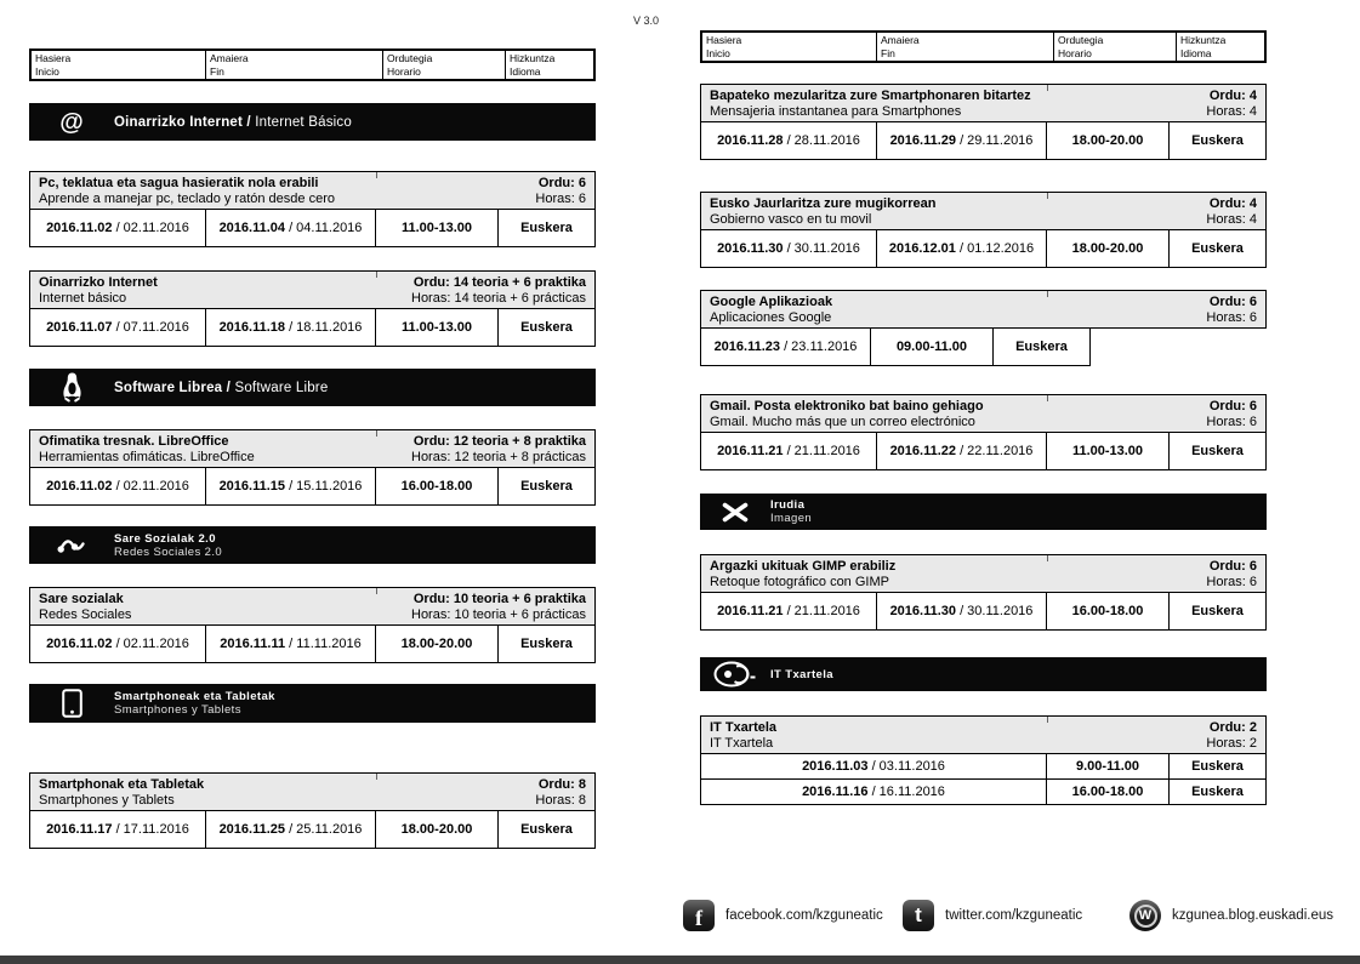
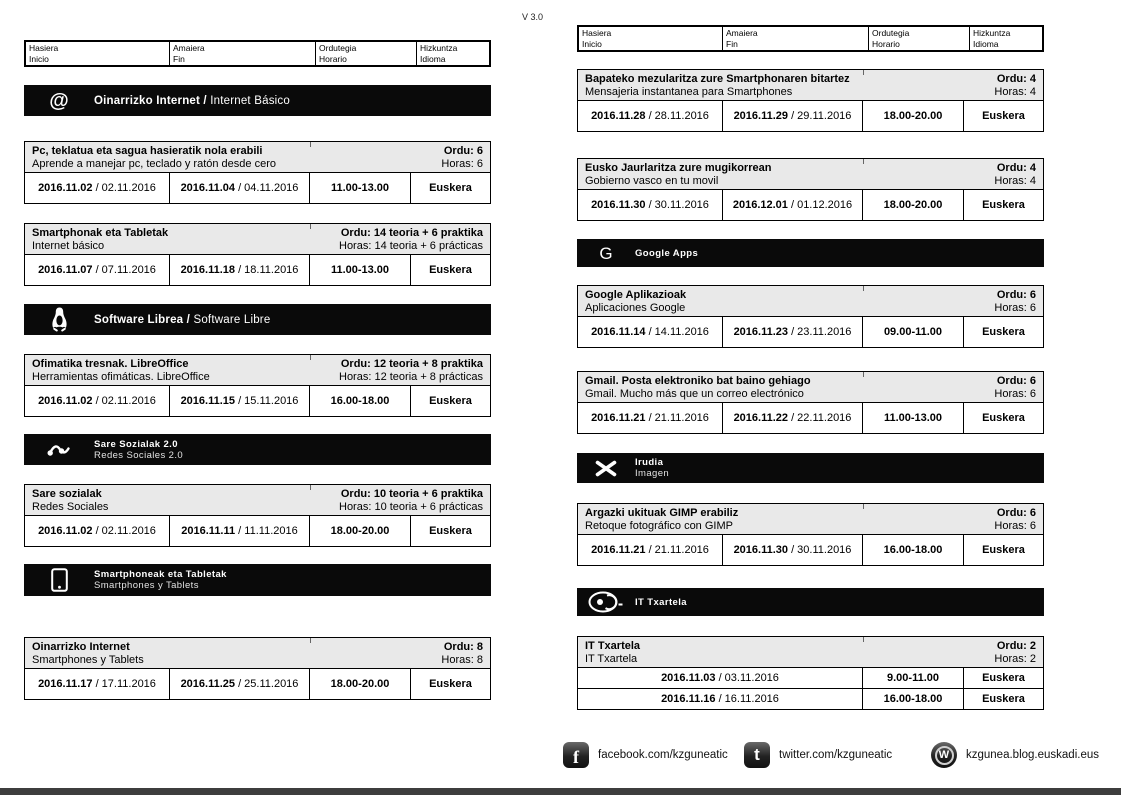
  V 3.0
  Hasiera
  Inicio
  Amaiera
  Fin
  Ordutegia
  Horario
  Hizkuntza
  Idioma
  @
  Oinarrizko Internet / Internet Básico
  Pc, teklatua eta sagua hasieratik nola erabili
  Aprende a manejar pc, teclado y ratón desde cero
  Ordu: 6
  Horas: 6
  2016.11.02
  / 02.11.2016
  2016.11.04
  / 04.11.2016
  11.00-13.00
  Euskera
- Oinarrizko Internet
+ Smartphonak eta Tabletak
  Internet básico
  Ordu: 14 teoria + 6 praktika
  Horas: 14 teoria + 6 prácticas
  2016.11.07
  / 07.11.2016
  2016.11.18
  / 18.11.2016
  11.00-13.00
  Euskera
  Software Librea / Software Libre
  Ofimatika tresnak. LibreOffice
  Herramientas ofimáticas. LibreOffice
  Ordu: 12 teoria + 8 praktika
  Horas: 12 teoria + 8 prácticas
  2016.11.02
  / 02.11.2016
  2016.11.15
  / 15.11.2016
  16.00-18.00
  Euskera
  Sare Sozialak 2.0
  Redes Sociales 2.0
  Sare sozialak
  Redes Sociales
  Ordu: 10 teoria + 6 praktika
  Horas: 10 teoria + 6 prácticas
  2016.11.02
  / 02.11.2016
  2016.11.11
  / 11.11.2016
  18.00-20.00
  Euskera
  Smartphoneak eta Tabletak
  Smartphones y Tablets
- Smartphonak eta Tabletak
+ Oinarrizko Internet
  Smartphones y Tablets
  Ordu: 8
  Horas: 8
  2016.11.17
  / 17.11.2016
  2016.11.25
  / 25.11.2016
  18.00-20.00
  Euskera
  Hasiera
  Inicio
  Amaiera
  Fin
  Ordutegia
  Horario
  Hizkuntza
  Idioma
  Bapateko mezularitza zure Smartphonaren bitartez
  Mensajeria instantanea para Smartphones
  Ordu: 4
  Horas: 4
  2016.11.28
  / 28.11.2016
  2016.11.29
  / 29.11.2016
  18.00-20.00
  Euskera
  Eusko Jaurlaritza zure mugikorrean
  Gobierno vasco en tu movil
  Ordu: 4
  Horas: 4
  2016.11.30
  / 30.11.2016
  2016.12.01
  / 01.12.2016
  18.00-20.00
  Euskera
+ G
+ Google Apps
  Google Aplikazioak
  Aplicaciones Google
  Ordu: 6
  Horas: 6
+ 2016.11.14
+ / 14.11.2016
  2016.11.23
  / 23.11.2016
  09.00-11.00
  Euskera
  Gmail. Posta elektroniko bat baino gehiago
  Gmail. Mucho más que un correo electrónico
  Ordu: 6
  Horas: 6
  2016.11.21
  / 21.11.2016
  2016.11.22
  / 22.11.2016
  11.00-13.00
  Euskera
  Irudia
  Imagen
  Argazki ukituak GIMP erabiliz
  Retoque fotográfico con GIMP
  Ordu: 6
  Horas: 6
  2016.11.21
  / 21.11.2016
  2016.11.30
  / 30.11.2016
  16.00-18.00
  Euskera
  IT Txartela
  IT Txartela
  IT Txartela
  Ordu: 2
  Horas: 2
  2016.11.03
  / 03.11.2016
  9.00-11.00
  Euskera
  2016.11.16
  / 16.11.2016
  16.00-18.00
  Euskera
  f
  facebook.com/kzguneatic
  t
  twitter.com/kzguneatic
  W
  kzgunea.blog.euskadi.eus
